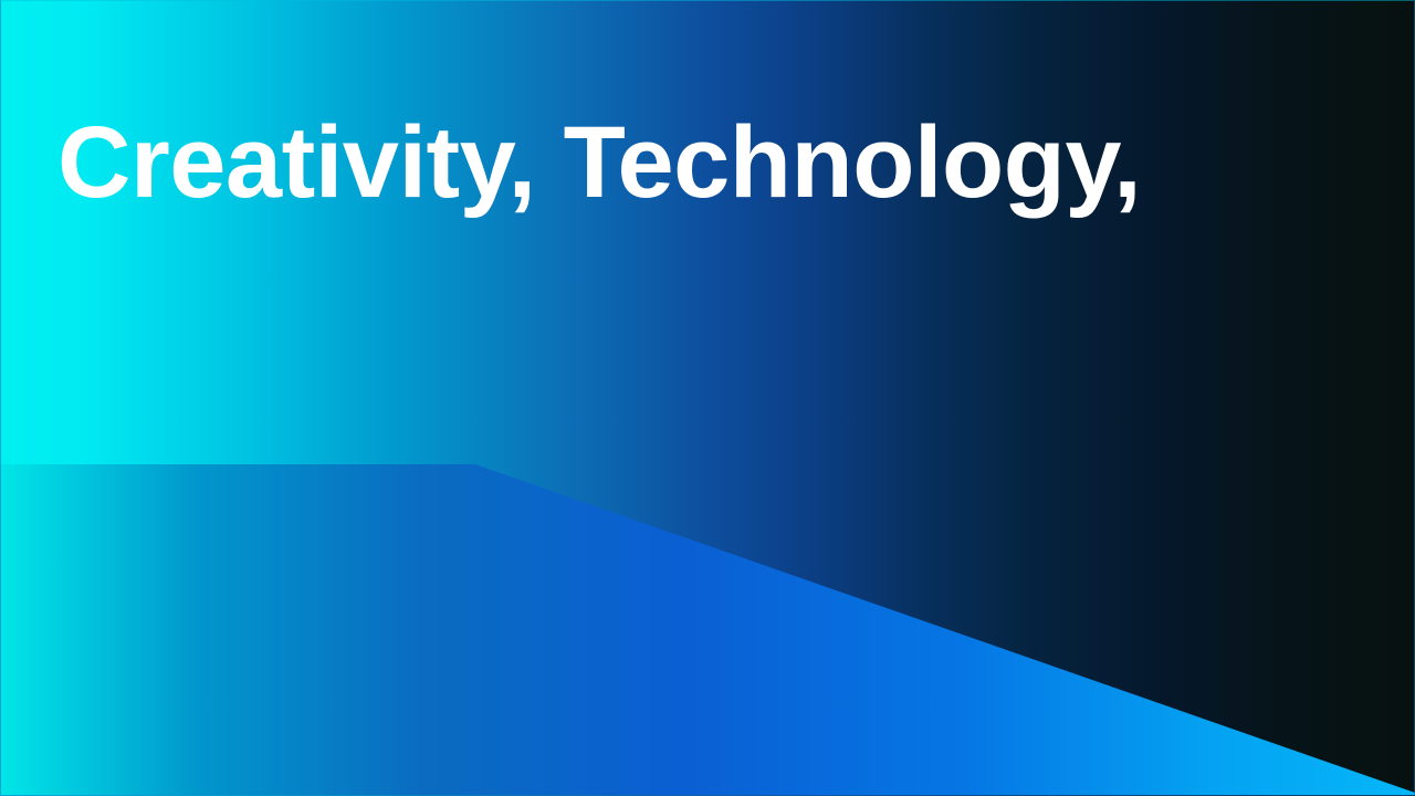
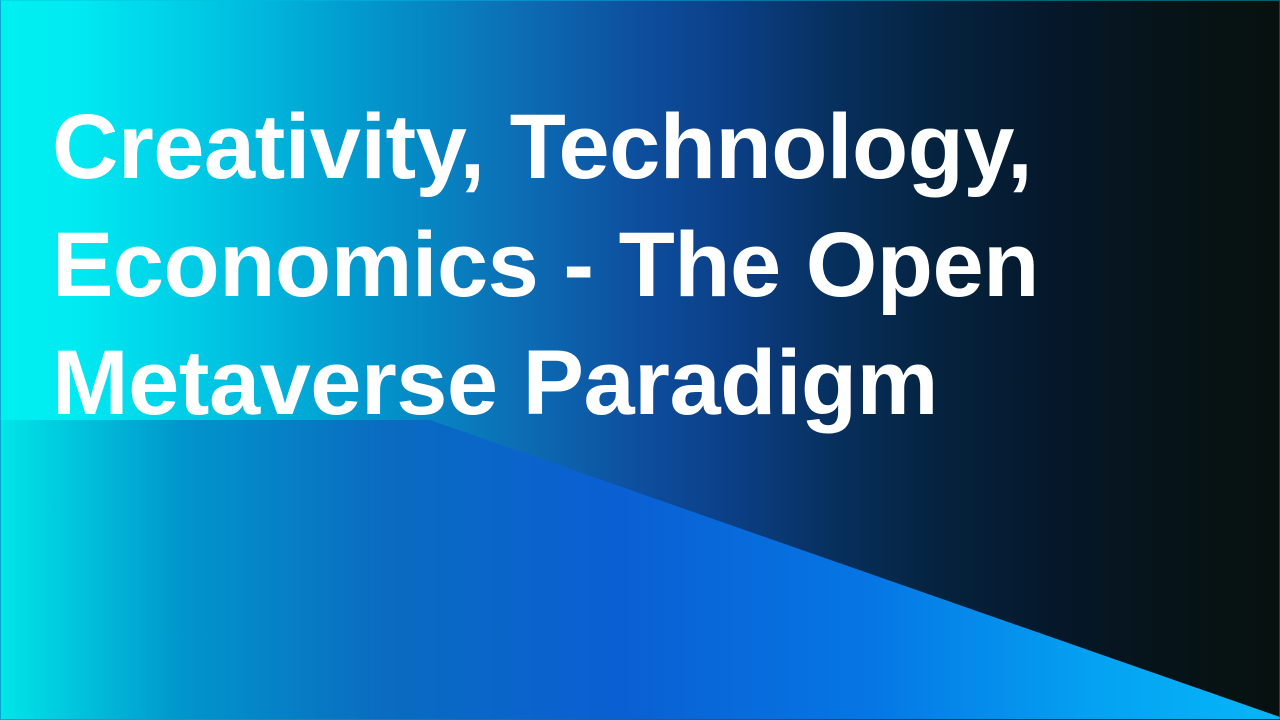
  Creativity, Technology,
+ Economics - The Open
+ Metaverse Paradigm
